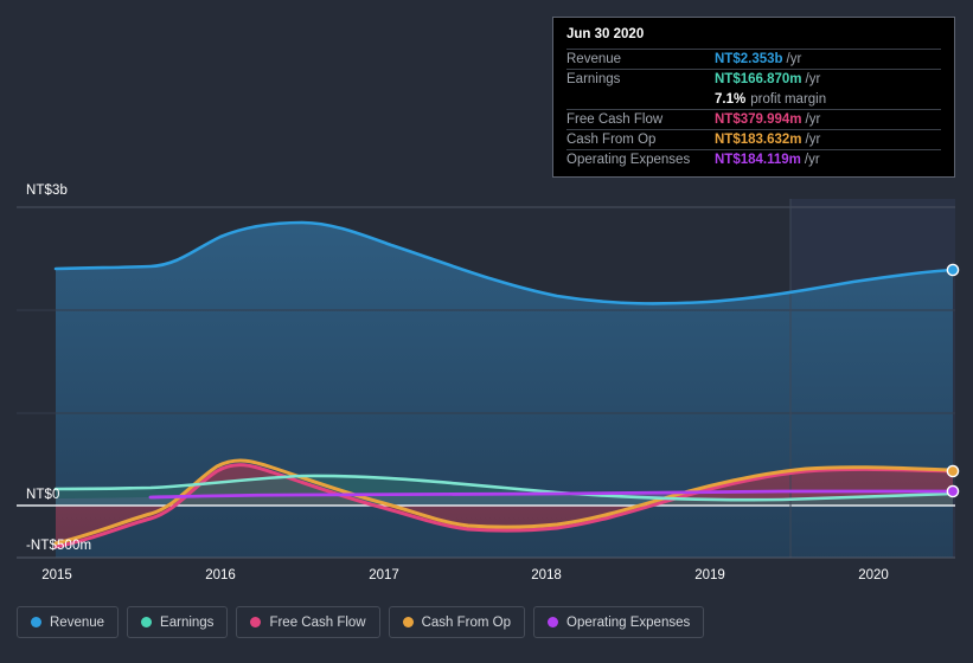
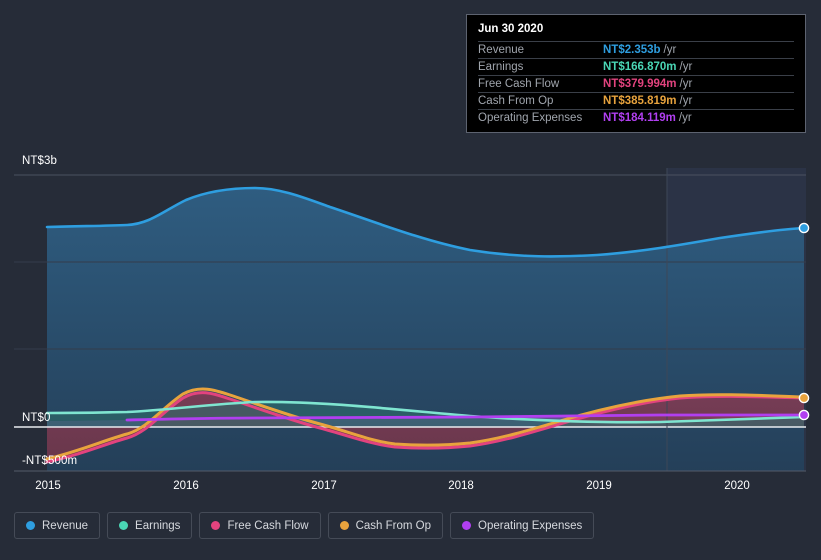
  NT$3b
  NT$0
  -NT$500m
  2015
  2016
  2017
  2018
  2019
  2020
  Jun 30 2020
  Revenue
  NT$2.353b
  /yr
  Earnings
  NT$166.870m
  /yr
- 7.1%
- profit margin
  Free Cash Flow
  NT$379.994m
  /yr
  Cash From Op
- NT$183.632m
+ NT$385.819m
  /yr
  Operating Expenses
  NT$184.119m
  /yr
  Revenue
  Earnings
  Free Cash Flow
  Cash From Op
  Operating Expenses
